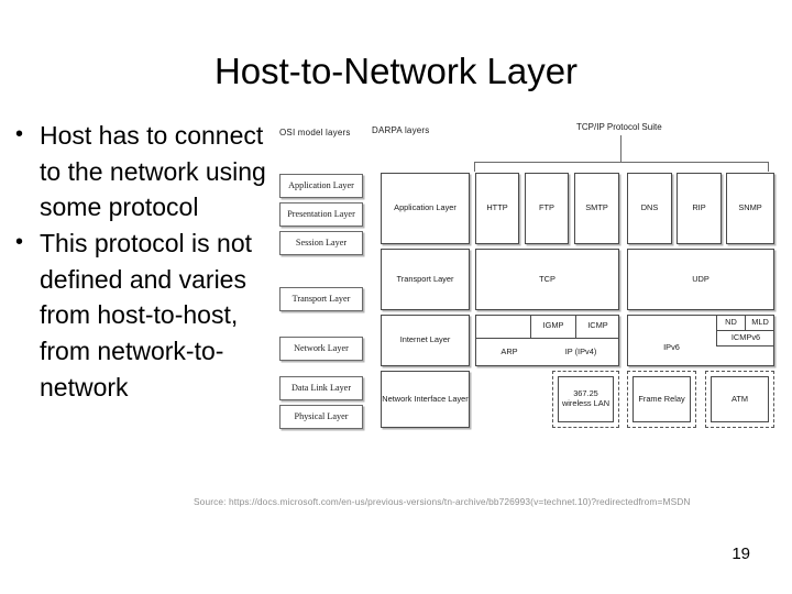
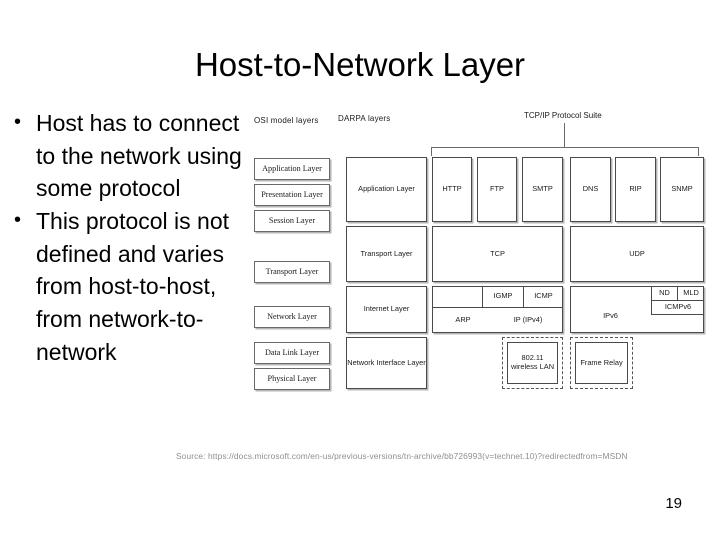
  Host-to-Network Layer
  •
  Host has to connect to the network using some protocol
  •
  This protocol is not defined and varies from host-to-host, from network-to-network
  OSI model layers
  DARPA layers
  TCP/IP Protocol Suite
  Application Layer
  Presentation Layer
  Session Layer
  Transport Layer
  Network Layer
  Data Link Layer
  Physical Layer
  Application Layer
  Transport Layer
  Internet Layer
  Network Interface Layer
  HTTP
  FTP
  SMTP
  DNS
  RIP
  SNMP
  TCP
  UDP
  IGMP
  ICMP
  ARP
  IP (IPv4)
  ND
  MLD
  ICMPv6
  IPv6
- 367.25 wireless LAN
+ 802.11 wireless LAN
  Frame Relay
- ATM
  Source: https://docs.microsoft.com/en-us/previous-versions/tn-archive/bb726993(v=technet.10)?redirectedfrom=MSDN
  19
